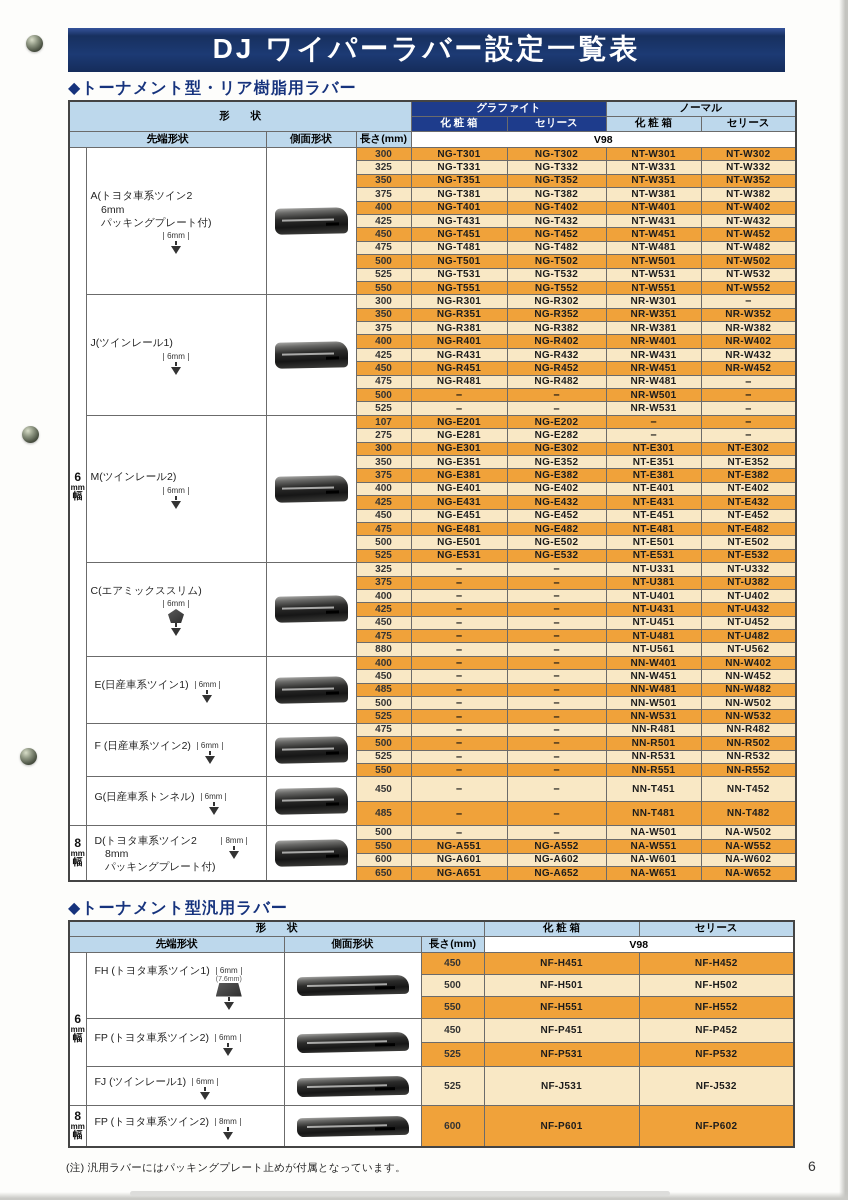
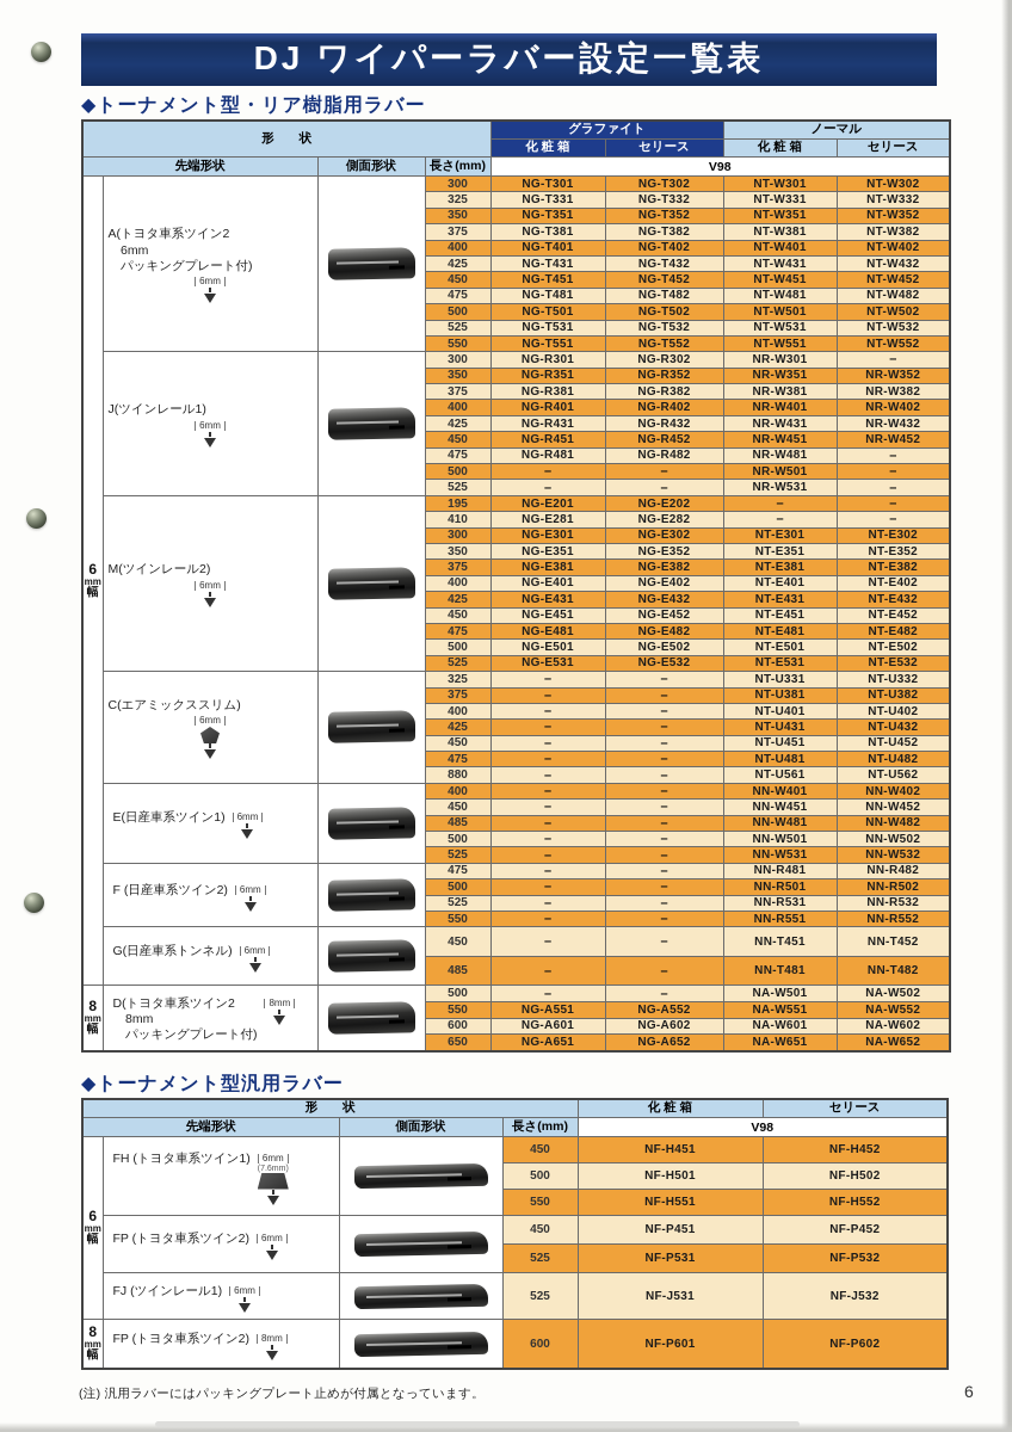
  DJ ワイパーラバー設定一覧表
  ◆トーナメント型・リア樹脂用ラバー
  形 状	グラファイト	ノーマル
  化 粧 箱	セリース	化 粧 箱	セリース
  先端形状	側面形状	長さ(mm)	V98
  6mm幅	A(トヨタ車系ツイン2 6mm パッキングプレート付)6mm		300	NG-T301	NG-T302	NT-W301	NT-W302
  325	NG-T331	NG-T332	NT-W331	NT-W332
  350	NG-T351	NG-T352	NT-W351	NT-W352
  375	NG-T381	NG-T382	NT-W381	NT-W382
  400	NG-T401	NG-T402	NT-W401	NT-W402
  425	NG-T431	NG-T432	NT-W431	NT-W432
  450	NG-T451	NG-T452	NT-W451	NT-W452
  475	NG-T481	NG-T482	NT-W481	NT-W482
  500	NG-T501	NG-T502	NT-W501	NT-W502
  525	NG-T531	NG-T532	NT-W531	NT-W532
  550	NG-T551	NG-T552	NT-W551	NT-W552
  J(ツインレール1)6mm		300	NG-R301	NG-R302	NR-W301	–
  350	NG-R351	NG-R352	NR-W351	NR-W352
  375	NG-R381	NG-R382	NR-W381	NR-W382
  400	NG-R401	NG-R402	NR-W401	NR-W402
  425	NG-R431	NG-R432	NR-W431	NR-W432
  450	NG-R451	NG-R452	NR-W451	NR-W452
  475	NG-R481	NG-R482	NR-W481	–
  500	–	–	NR-W501	–
  525	–	–	NR-W531	–
- M(ツインレール2)6mm		107	NG-E201	NG-E202	–	–
+ M(ツインレール2)6mm		195	NG-E201	NG-E202	–	–
- 275	NG-E281	NG-E282	–	–
+ 410	NG-E281	NG-E282	–	–
  300	NG-E301	NG-E302	NT-E301	NT-E302
  350	NG-E351	NG-E352	NT-E351	NT-E352
  375	NG-E381	NG-E382	NT-E381	NT-E382
  400	NG-E401	NG-E402	NT-E401	NT-E402
  425	NG-E431	NG-E432	NT-E431	NT-E432
  450	NG-E451	NG-E452	NT-E451	NT-E452
  475	NG-E481	NG-E482	NT-E481	NT-E482
  500	NG-E501	NG-E502	NT-E501	NT-E502
  525	NG-E531	NG-E532	NT-E531	NT-E532
  C(エアミックススリム)6mm		325	–	–	NT-U331	NT-U332
  375	–	–	NT-U381	NT-U382
  400	–	–	NT-U401	NT-U402
  425	–	–	NT-U431	NT-U432
  450	–	–	NT-U451	NT-U452
  475	–	–	NT-U481	NT-U482
  880	–	–	NT-U561	NT-U562
  E(日産車系ツイン1) 6mm		400	–	–	NN-W401	NN-W402
  450	–	–	NN-W451	NN-W452
  485	–	–	NN-W481	NN-W482
  500	–	–	NN-W501	NN-W502
  525	–	–	NN-W531	NN-W532
  F (日産車系ツイン2) 6mm		475	–	–	NN-R481	NN-R482
  500	–	–	NN-R501	NN-R502
  525	–	–	NN-R531	NN-R532
  550	–	–	NN-R551	NN-R552
  G(日産車系トンネル) 6mm		450	–	–	NN-T451	NN-T452
  485	–	–	NN-T481	NN-T482
  8mm幅	D(トヨタ車系ツイン2 8mm パッキングプレート付)8mm		500	–	–	NA-W501	NA-W502
  550	NG-A551	NG-A552	NA-W551	NA-W552
  600	NG-A601	NG-A602	NA-W601	NA-W602
  650	NG-A651	NG-A652	NA-W651	NA-W652
  ◆トーナメント型汎用ラバー
  形 状	化 粧 箱	セリース
  先端形状	側面形状	長さ(mm)	V98
  6mm幅	FH (トヨタ車系ツイン1) 6mm		450	NF-H451	NF-H452
  500	NF-H501	NF-H502
  550	NF-H551	NF-H552
  FP (トヨタ車系ツイン2) 6mm		450	NF-P451	NF-P452
  525	NF-P531	NF-P532
  FJ (ツインレール1) 6mm		525	NF-J531	NF-J532
  8mm幅	FP (トヨタ車系ツイン2) 8mm		600	NF-P601	NF-P602
  (注) 汎用ラバーにはパッキングプレート止めが付属となっています。
  6
